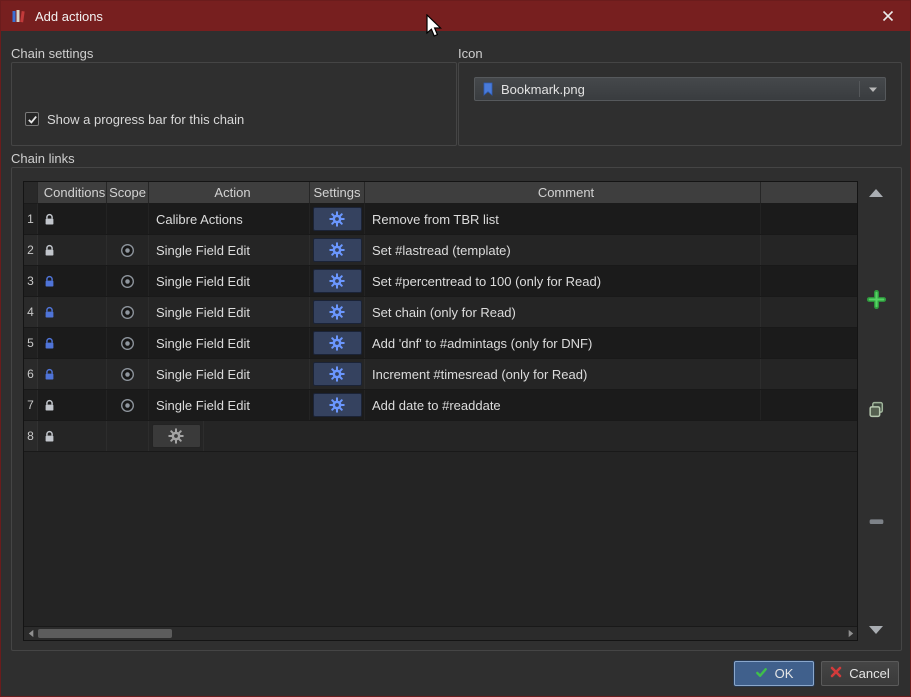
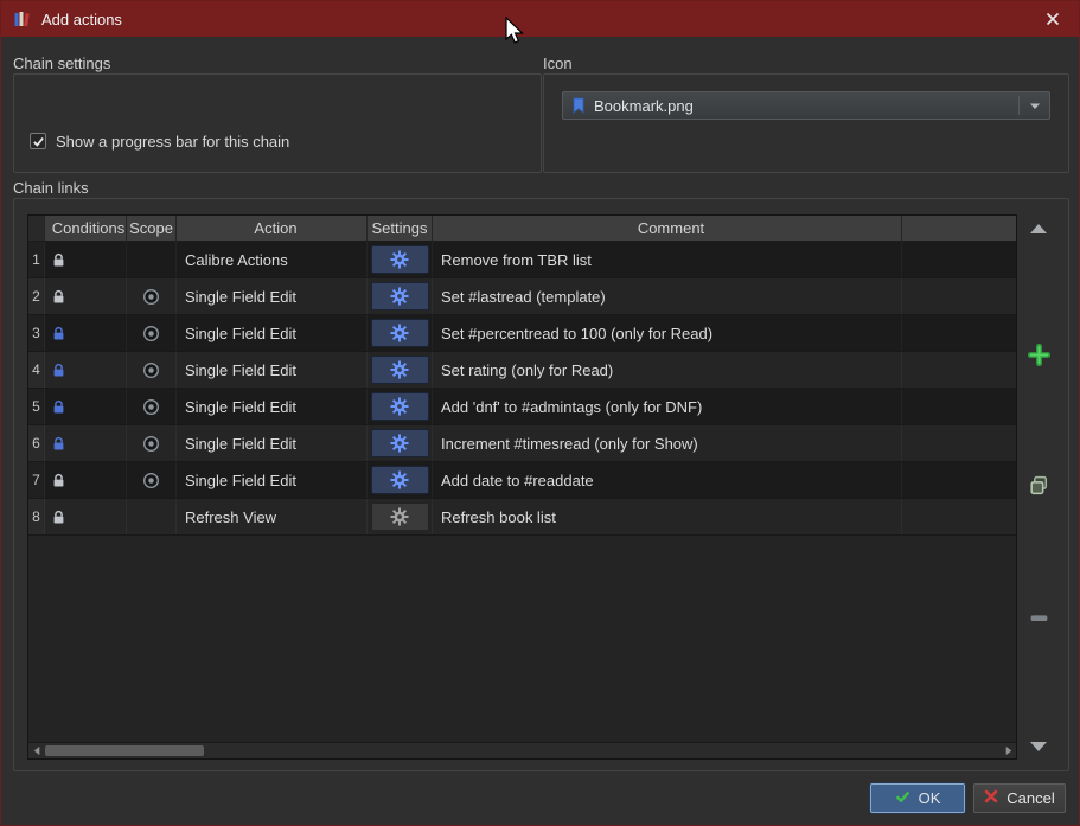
  Add actions
  Chain settings
  Show a progress bar for this chain
  Icon
  Bookmark.png
  Chain links
  Conditions
  Scope
  Action
  Settings
  Comment
  1
  Calibre Actions
  Remove from TBR list
  2
  Single Field Edit
  Set #lastread (template)
  3
  Single Field Edit
  Set #percentread to 100 (only for Read)
  4
  Single Field Edit
- Set chain (only for Read)
+ Set rating (only for Read)
  5
  Single Field Edit
  Add 'dnf' to #admintags (only for DNF)
  6
  Single Field Edit
- Increment #timesread (only for Read)
+ Increment #timesread (only for Show)
  7
  Single Field Edit
  Add date to #readdate
  8
+ Refresh View
+ Refresh book list
  OK
  Cancel
